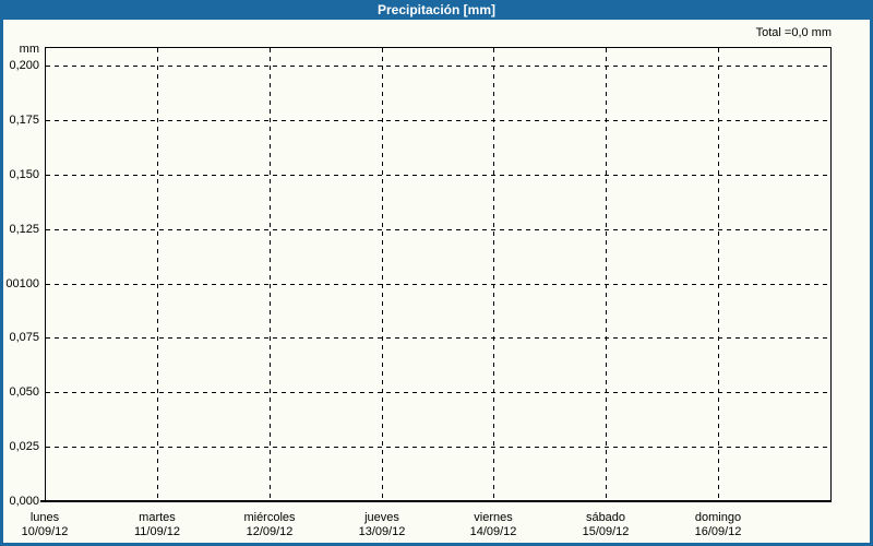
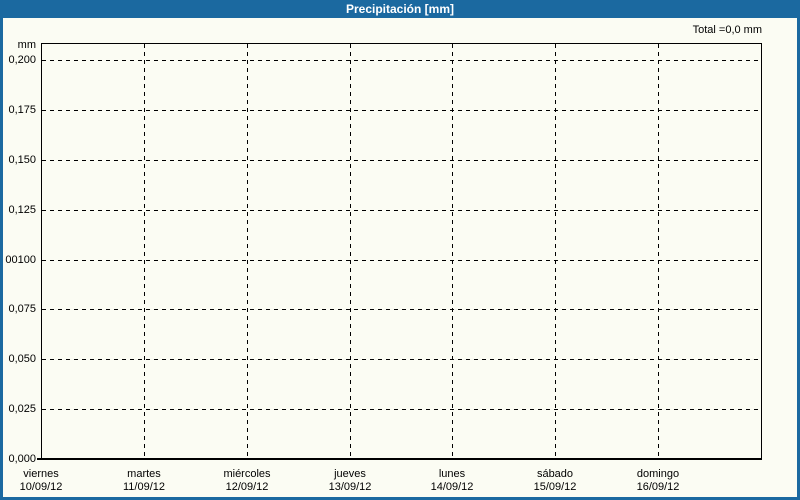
  Precipitación [mm]
  Total =0,0 mm
  mm
  0,000
  0,025
  0,050
  0,075
  00100
  0,125
  0,150
  0,175
  0,200
- lunes
+ viernes
  10/09/12
  martes
  11/09/12
  miércoles
  12/09/12
  jueves
  13/09/12
- viernes
+ lunes
  14/09/12
  sábado
  15/09/12
  domingo
  16/09/12
